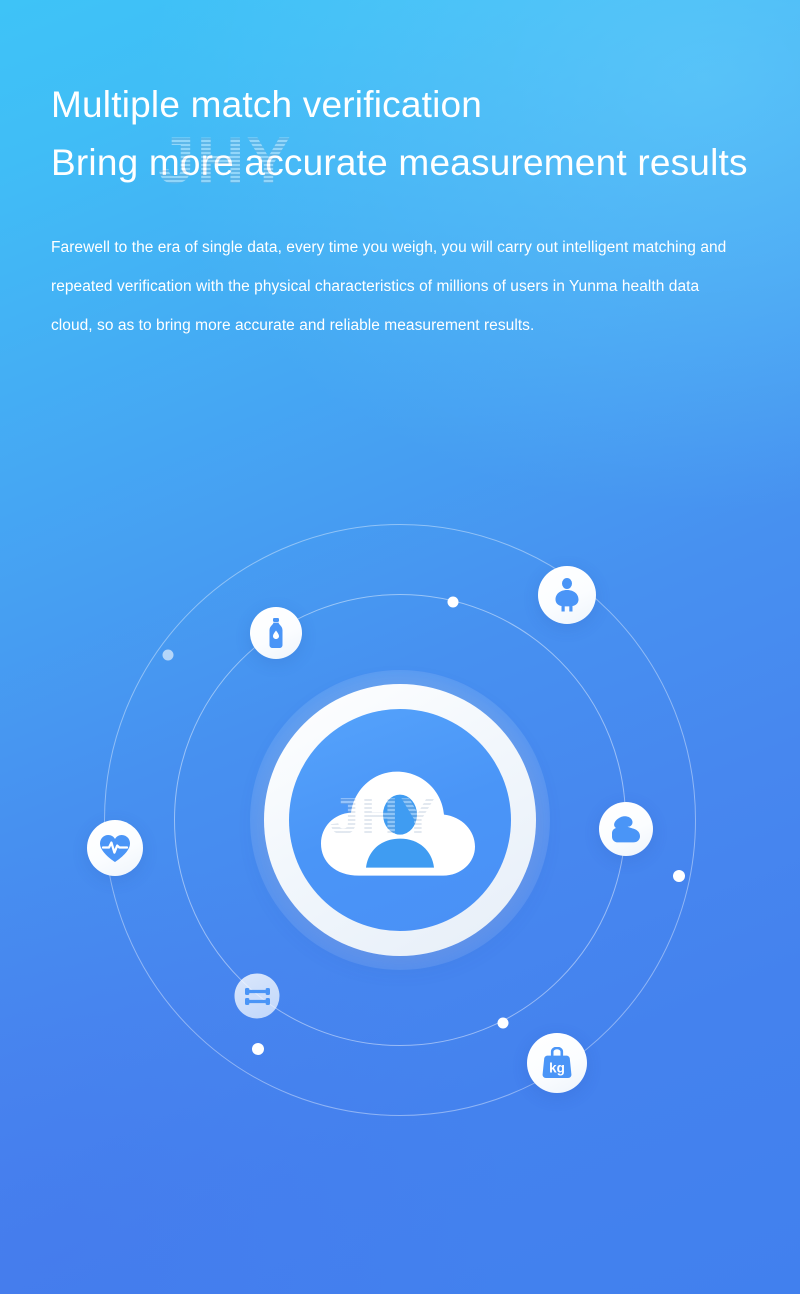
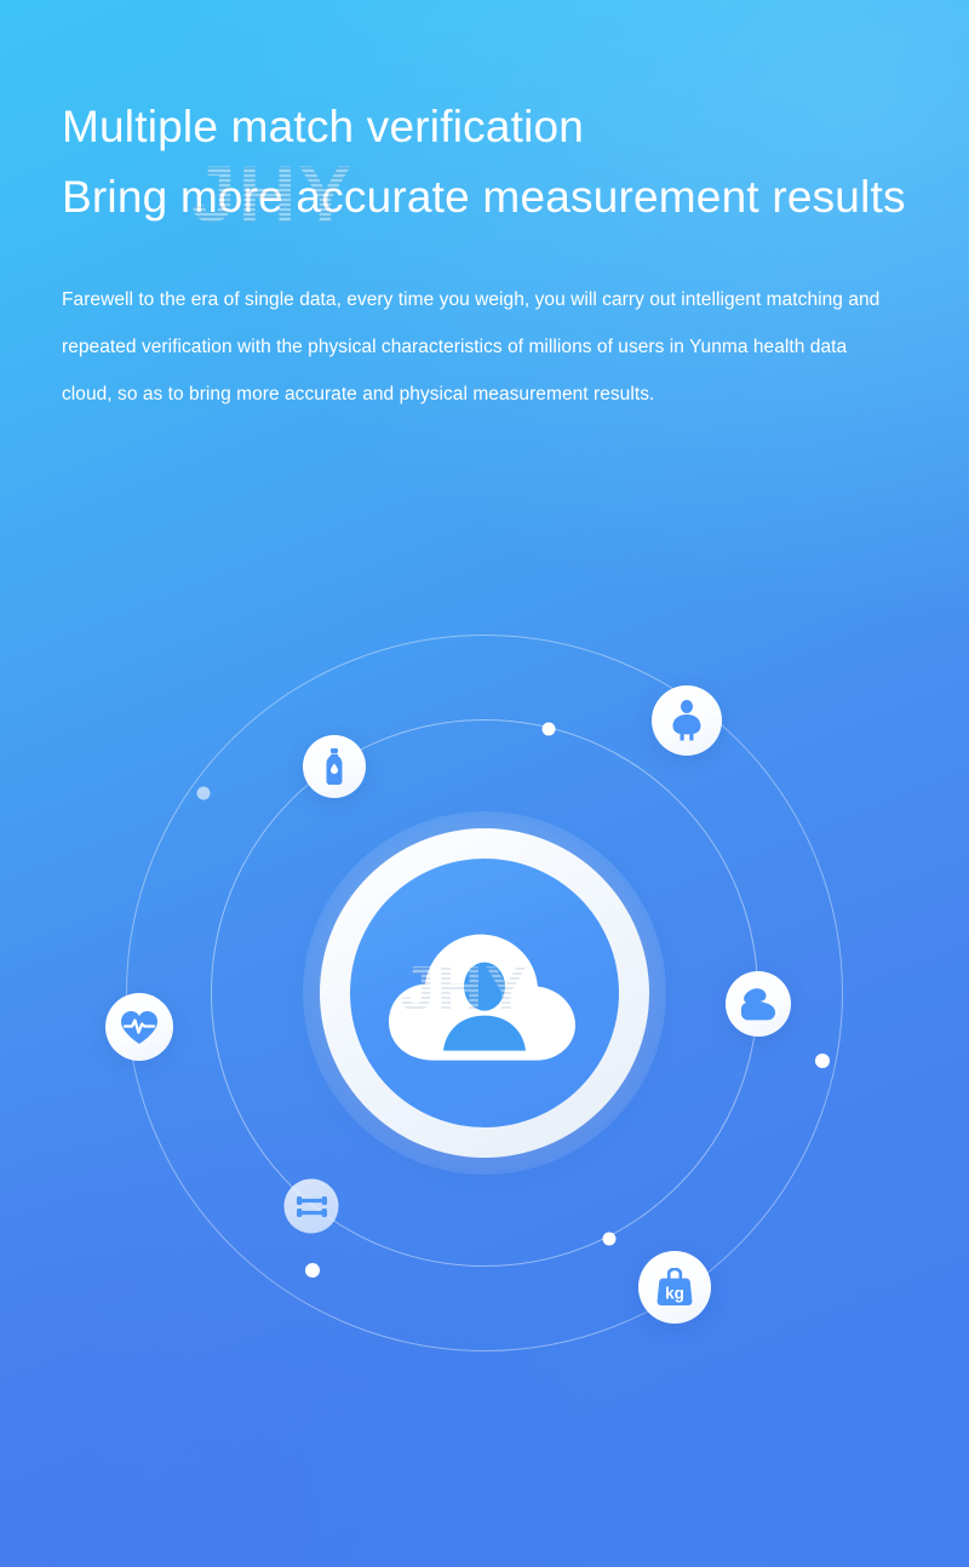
  Multiple match verification
  Bringcurate measurement results
- Farewell to the era of single data, every time you weigh, you will carry out intelligent matching and repeated verification with the physical characteristics of millions of users in Yunma health data cloud, so as to bring more accurate and reliable measurement results.
+ Farewell to the era of single data, every time you weigh, you will carry out intelligent matching and repeated verification with the physical characteristics of millions of users in Yunma health data cloud, so as to bring more accurate and physical measurement results.
  JHY
  kg
  JHY
